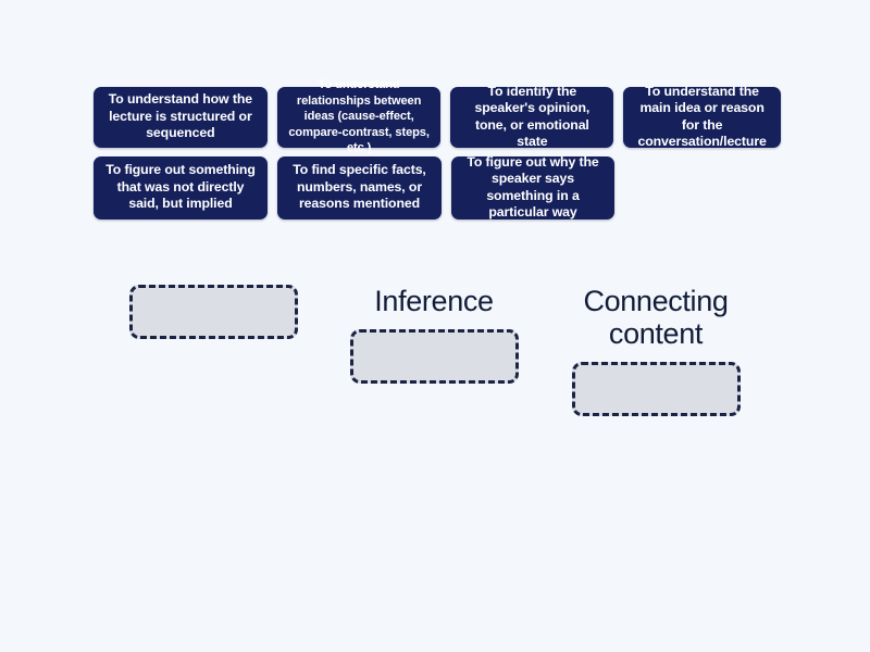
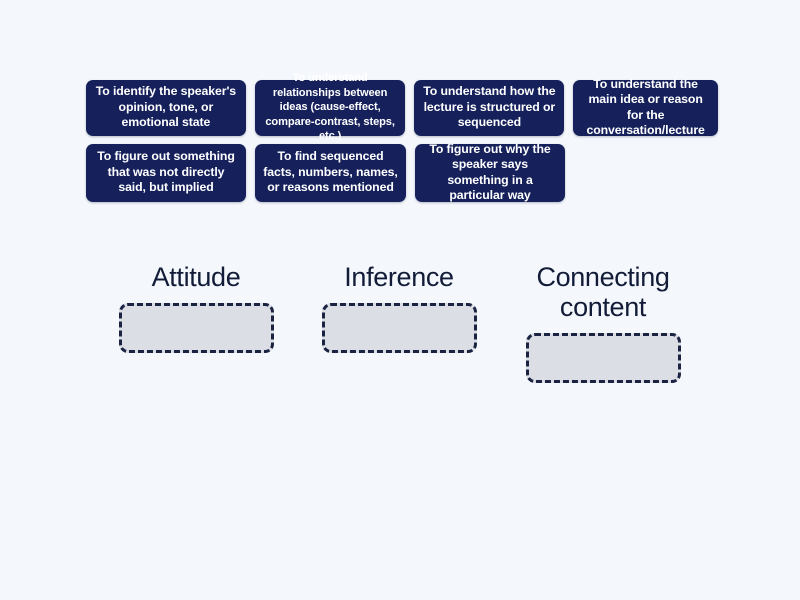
- To understand how the lecture is structured or sequenced
+ To identify the speaker's opinion, tone, or emotional state
  To understand relationships between ideas (cause-effect, compare-contrast, steps, etc.)
- To identify the speaker's opinion, tone, or emotional state
+ To understand how the lecture is structured or sequenced
  To understand the main idea or reason for the conversation/lecture
  To figure out something that was not directly said, but implied
- To find specific facts, numbers, names, or reasons mentioned
+ To find sequenced facts, numbers, names, or reasons mentioned
  To figure out why the speaker says something in a particular way
+ Attitude
  Inference
  Connecting
  content
